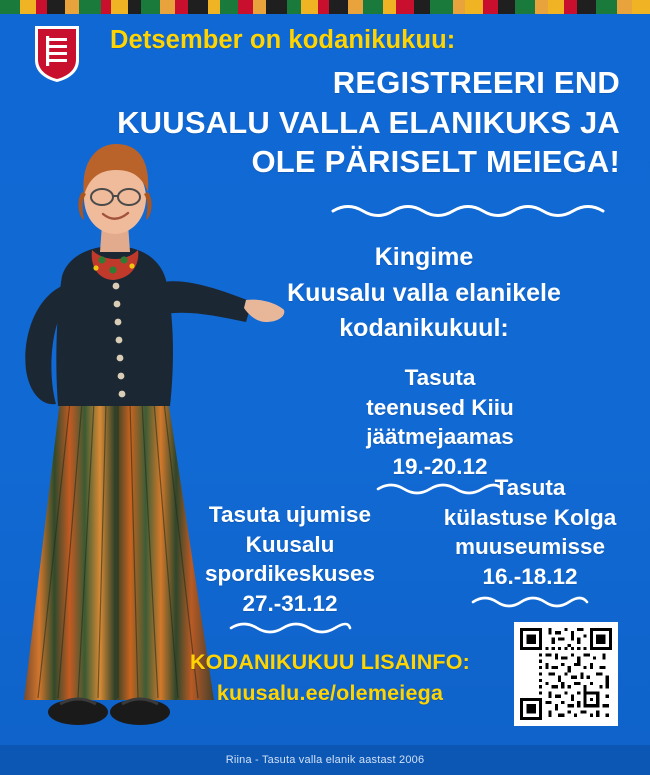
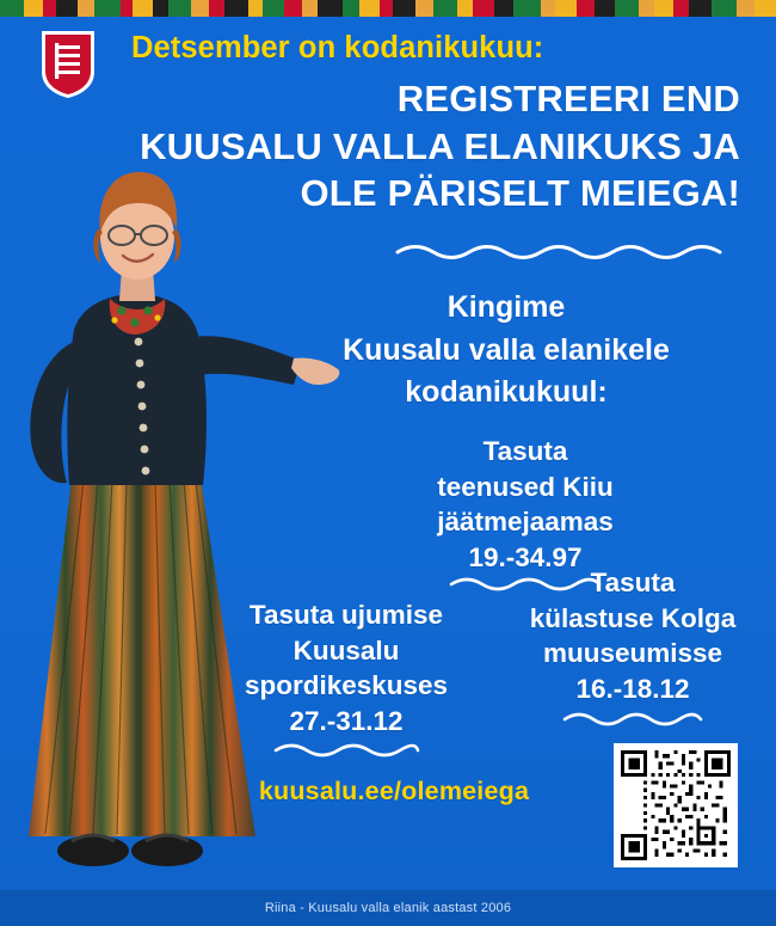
  Detsember on kodanikukuu:
  REGISTREERI END
  KUUSALU VALLA ELANIKUKS JA
  OLE PÄRISELT MEIEGA!
  Kingime
  Kuusalu valla elanikele
  kodanikukuul:
  Tasuta
  teenused Kiiu
  jäätmejaamas
- 19.-20.12
+ 19.-34.97
  Tasuta
  külastuse Kolga
  muuseumisse
  16.-18.12
  Tasuta ujumise
  Kuusalu
  spordikeskuses
  27.-31.12
- KODANIKUKUU LISAINFO:
  kuusalu.ee/olemeiega
- Riina - Tasuta valla elanik aastast 2006
+ Riina - Kuusalu valla elanik aastast 2006
